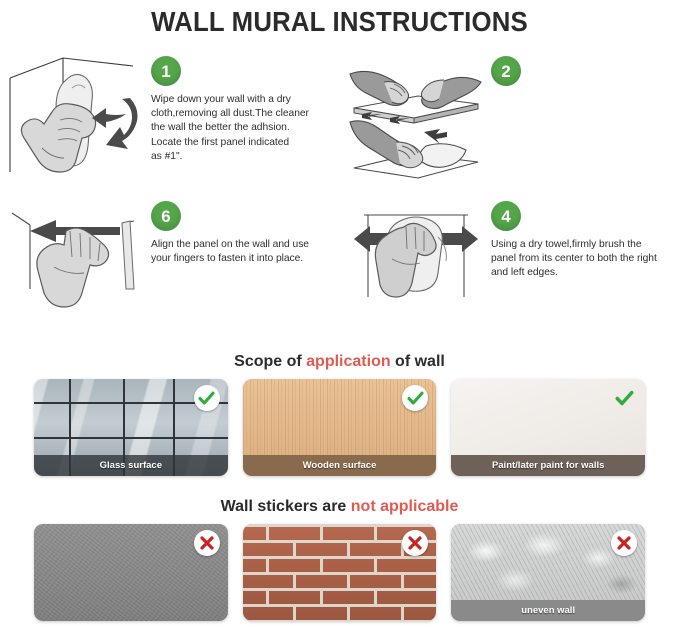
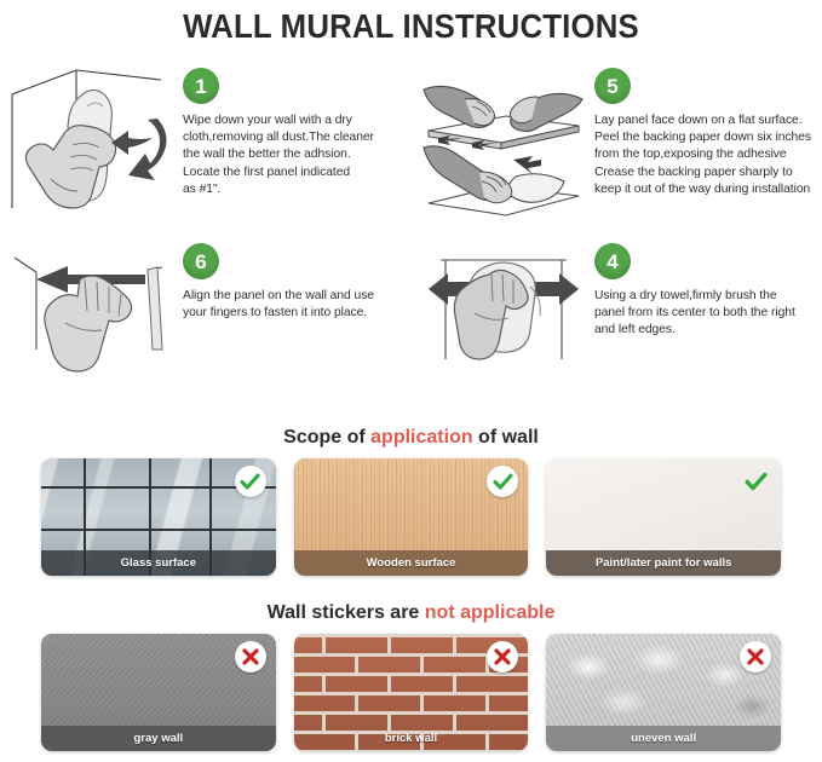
  WALL MURAL INSTRUCTIONS
  1
  Wipe down your wall with a dry
  cloth,removing all dust.The cleaner
  the wall the better the adhsion.
  Locate the first panel indicated
  as #1".
- 2
+ 5
+ Lay panel face down on a flat surface.
+ Peel the backing paper down six inches
+ from the top,exposing the adhesive
+ Crease the backing paper sharply to
+ keep it out of the way during installation
  6
  Align the panel on the wall and use
  your fingers to fasten it into place.
  4
  Using a dry towel,firmly brush the
  panel from its center to both the right
  and left edges.
  Scope of application of wall
  Glass surface
  Wooden surface
  Paint/later paint for walls
  Wall stickers are not applicable
+ gray wall
+ brick wall
  uneven wall
